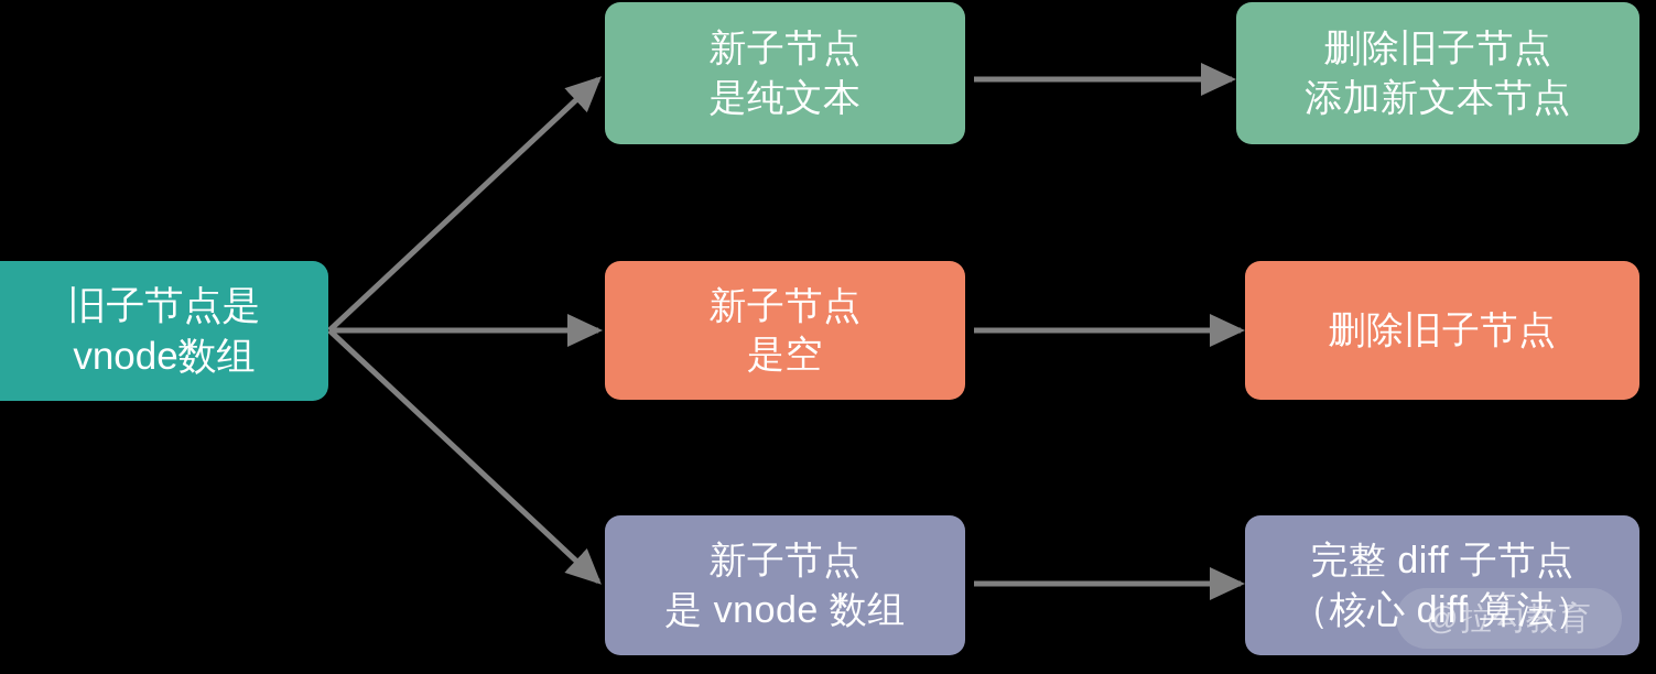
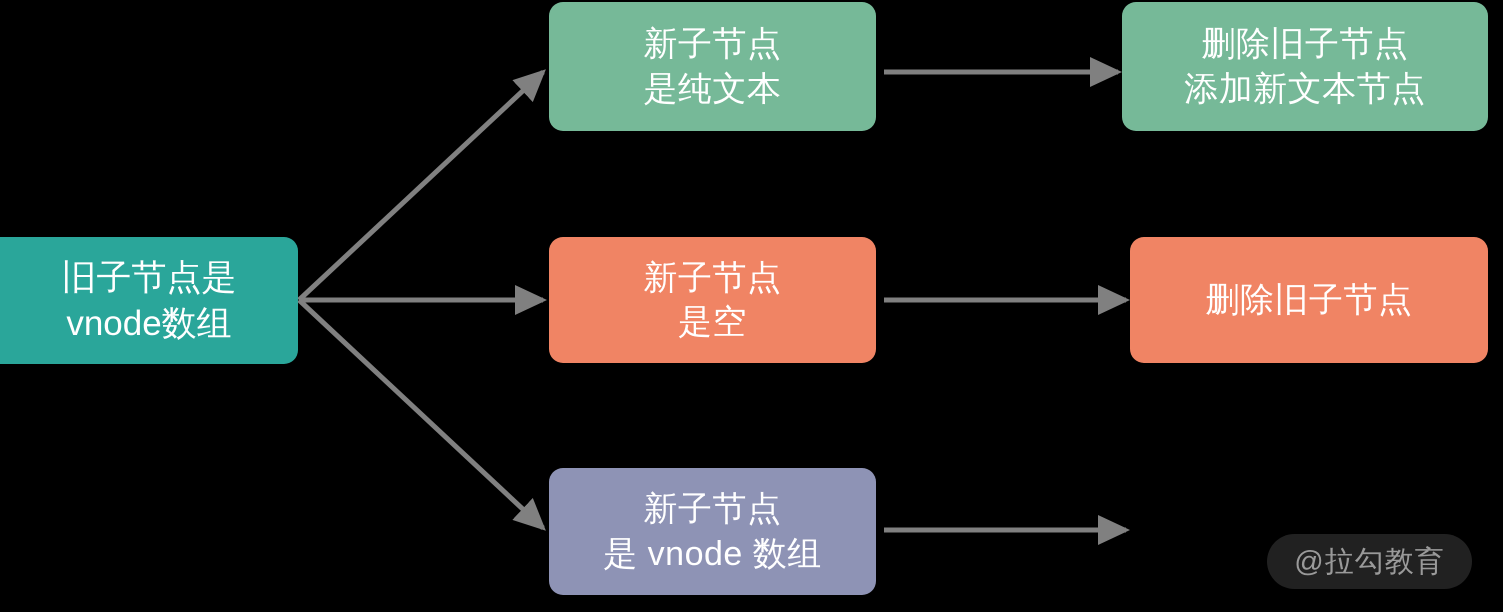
  旧子节点是
  vnode数组
  新子节点
  是纯文本
  新子节点
  是空
  新子节点
  是 vnode 数组
  删除旧子节点
  添加新文本节点
  删除旧子节点
- 完整 diff 子节点
- （核心 diff 算法）
  @拉勾教育
